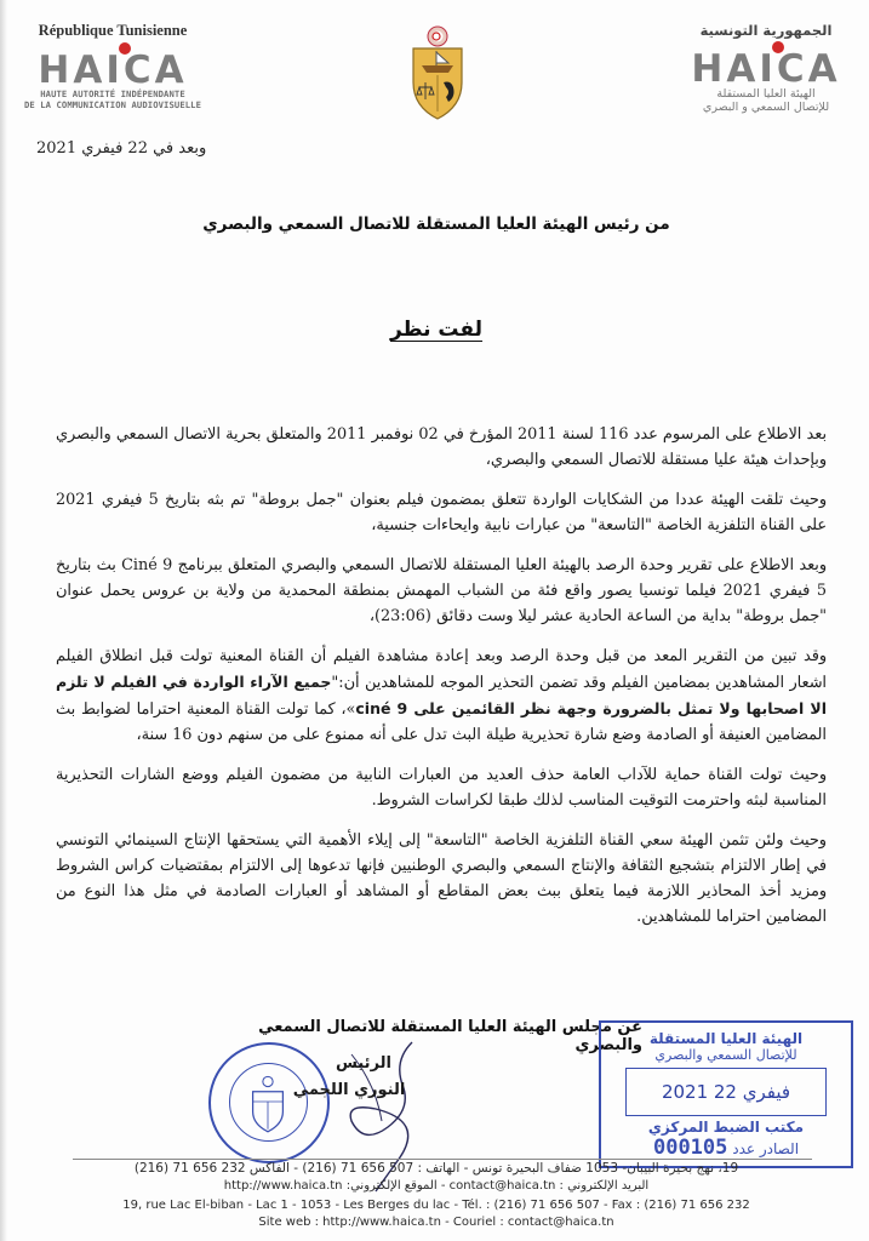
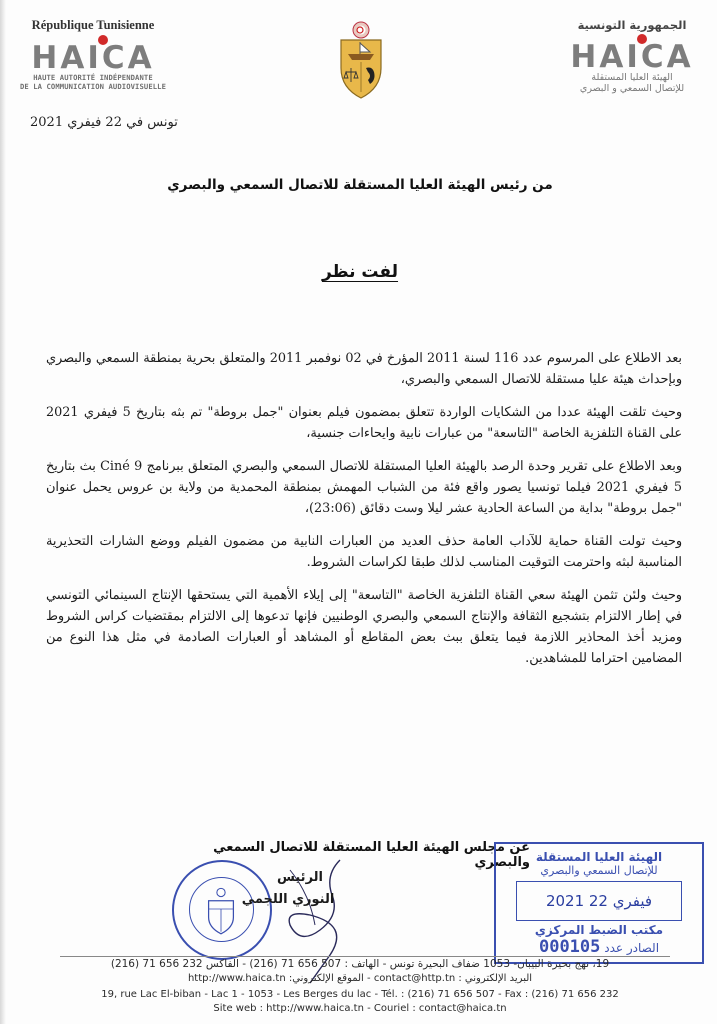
  République Tunisienne
  HAICA
  HAUTE AUTORITÉ INDÉPENDANTE
  DE LA COMMUNICATION AUDIOVISUELLE
- وبعد في 22 فيفري 2021
+ تونس في 22 فيفري 2021
  الجمهورية التونسية
  HAICA
  الهيئة العليا المستقلة
  للإتصال السمعي و البصري
  من رئيس الهيئة العليا المستقلة للاتصال السمعي والبصري
  لفت نظر
- بعد الاطلاع على المرسوم عدد 116 لسنة 2011 المؤرخ في 02 نوفمبر 2011 والمتعلق بحرية الاتصال السمعي والبصري وبإحداث هيئة عليا مستقلة للاتصال السمعي والبصري،
+ بعد الاطلاع على المرسوم عدد 116 لسنة 2011 المؤرخ في 02 نوفمبر 2011 والمتعلق بحرية بمنطقة السمعي والبصري وبإحداث هيئة عليا مستقلة للاتصال السمعي والبصري،
  وحيث تلقت الهيئة عددا من الشكايات الواردة تتعلق بمضمون فيلم بعنوان "جمل بروطة" تم بثه بتاريخ 5 فيفري 2021 على القناة التلفزية الخاصة "التاسعة" من عبارات نابية وايحاءات جنسية،
  وبعد الاطلاع على تقرير وحدة الرصد بالهيئة العليا المستقلة للاتصال السمعي والبصري المتعلق ببرنامج Ciné 9 بث بتاريخ 5 فيفري 2021 فيلما تونسيا يصور واقع فئة من الشباب المهمش بمنطقة المحمدية من ولاية بن عروس يحمل عنوان "جمل بروطة" بداية من الساعة الحادية عشر ليلا وست دقائق (23:06)،
- وقد تبين من التقرير المعد من قبل وحدة الرصد وبعد إعادة مشاهدة الفيلم أن القناة المعنية تولت قبل انطلاق الفيلم اشعار المشاهدين بمضامين الفيلم وقد تضمن التحذير الموجه للمشاهدين أن:"جميع الآراء الواردة في الفيلم لا تلزم الا اصحابها ولا تمثل بالضرورة وجهة نظر القائمين على ciné 9»، كما تولت القناة المعنية احتراما لضوابط بث المضامين العنيفة أو الصادمة وضع شارة تحذيرية طيلة البث تدل على أنه ممنوع على من سنهم دون 16 سنة،
  وحيث تولت القناة حماية للآداب العامة حذف العديد من العبارات النابية من مضمون الفيلم ووضع الشارات التحذيرية المناسبة لبثه واحترمت التوقيت المناسب لذلك طبقا لكراسات الشروط.
  وحيث ولئن تثمن الهيئة سعي القناة التلفزية الخاصة "التاسعة" إلى إيلاء الأهمية التي يستحقها الإنتاج السينمائي التونسي في إطار الالتزام بتشجيع الثقافة والإنتاج السمعي والبصري الوطنيين فإنها تدعوها إلى الالتزام بمقتضيات كراس الشروط ومزيد أخذ المحاذير اللازمة فيما يتعلق ببث بعض المقاطع أو المشاهد أو العبارات الصادمة في مثل هذا النوع من المضامين احتراما للمشاهدين.
  عن مجلس الهيئة العليا المستقلة للاتصال السمعي والبصري
  الرئيس
  النوري اللجمي
  الهيئة العليا المستقلة
  للإتصال السمعي والبصري
  2021 فيفري 22
  مكتب الضبط المركزي
  الصادر عدد 000105
  19، نهج بحيرة البيبان- 1053 ضفاف البحيرة تونس - الهاتف : 507 656 71 (216) - الفاكس 232 656 71 (216)
- البريد الإلكتروني : contact@haica.tn - الموقع الإلكتروني: http://www.haica.tn
+ البريد الإلكتروني : contact@http.tn - الموقع الإلكتروني: http://www.haica.tn
  19, rue Lac El-biban - Lac 1 - 1053 - Les Berges du lac - Tél. : (216) 71 656 507 - Fax : (216) 71 656 232
  Site web : http://www.haica.tn - Couriel : contact@haica.tn
